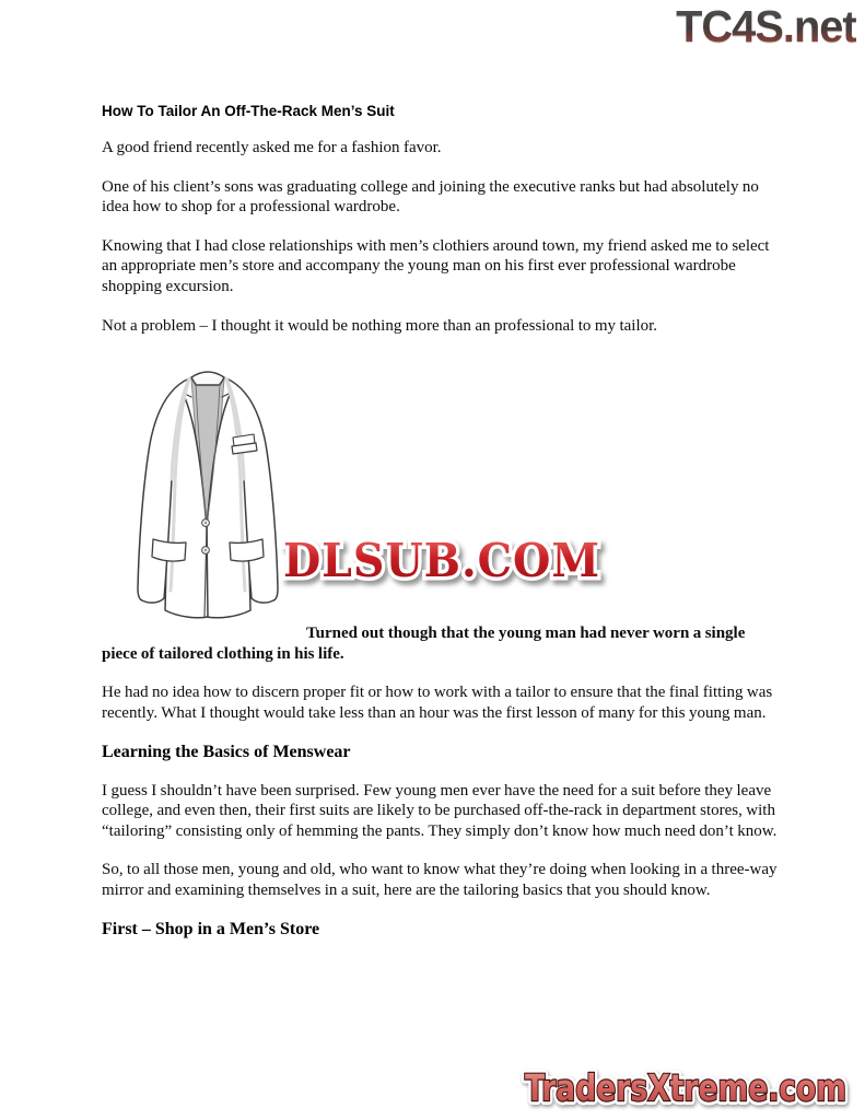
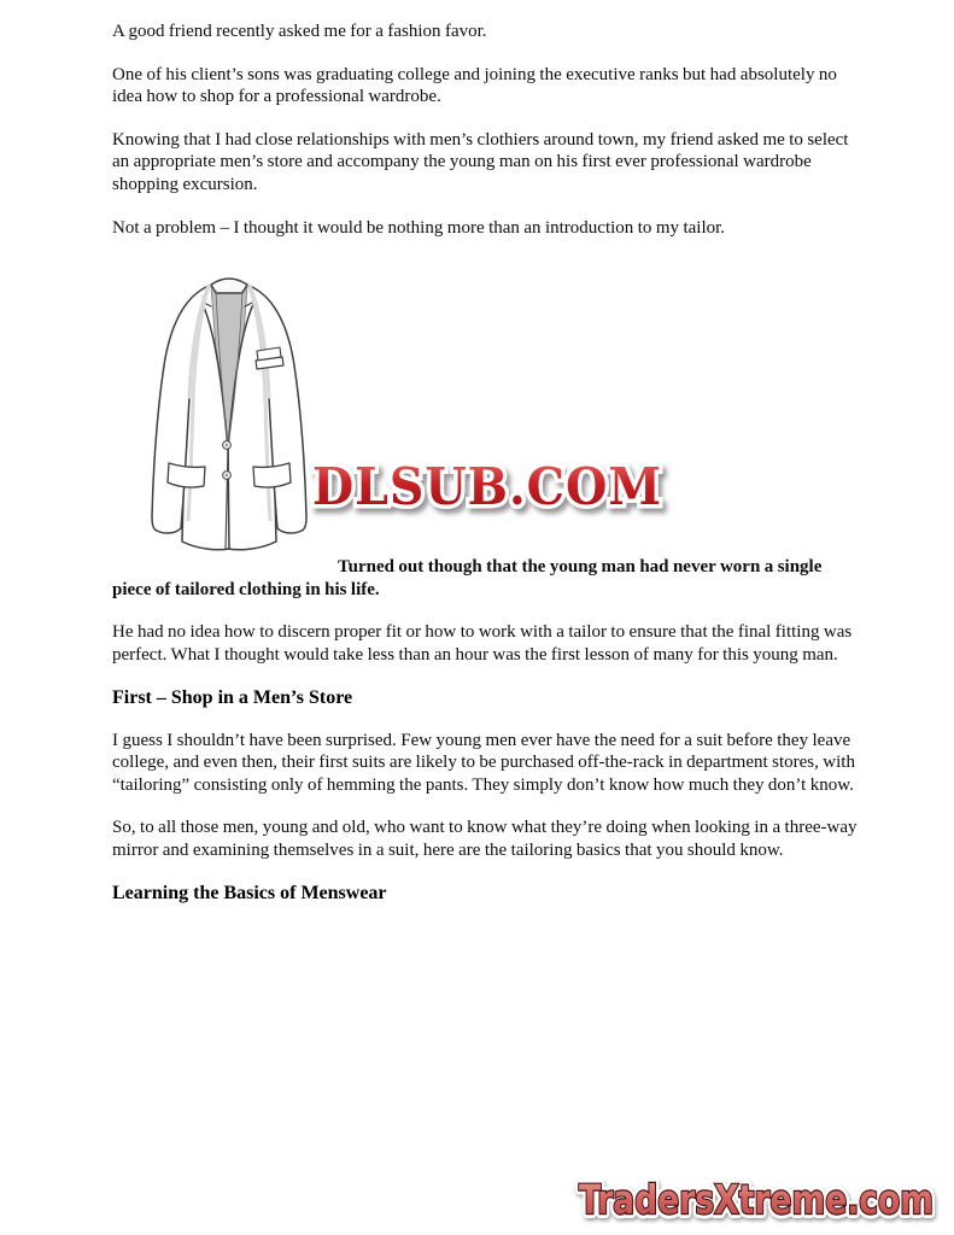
- TC4S.net
- How To Tailor An Off-The-Rack Men’s Suit
  A good friend recently asked me for a fashion favor.
  One of his client’s sons was graduating college and joining the executive ranks but had absolutely no idea how to shop for a professional wardrobe.
  Knowing that I had close relationships with men’s clothiers around town, my friend asked me to select an appropriate men’s store and accompany the young man on his first ever professional wardrobe shopping excursion.
- Not a problem – I thought it would be nothing more than an professional to my tailor.
+ Not a problem – I thought it would be nothing more than an introduction to my tailor.
  DLSUB.COM
  Turned out though that the young man had never worn a single piece of tailored clothing in his life.
- He had no idea how to discern proper fit or how to work with a tailor to ensure that the final fitting was recently. What I thought would take less than an hour was the first lesson of many for this young man.
+ He had no idea how to discern proper fit or how to work with a tailor to ensure that the final fitting was perfect. What I thought would take less than an hour was the first lesson of many for this young man.
- Learning the Basics of Menswear
+ First – Shop in a Men’s Store
- I guess I shouldn’t have been surprised. Few young men ever have the need for a suit before they leave college, and even then, their first suits are likely to be purchased off-the-rack in department stores, with “tailoring” consisting only of hemming the pants. They simply don’t know how much need don’t know.
+ I guess I shouldn’t have been surprised. Few young men ever have the need for a suit before they leave college, and even then, their first suits are likely to be purchased off-the-rack in department stores, with “tailoring” consisting only of hemming the pants. They simply don’t know how much they don’t know.
  So, to all those men, young and old, who want to know what they’re doing when looking in a three-way mirror and examining themselves in a suit, here are the tailoring basics that you should know.
- First – Shop in a Men’s Store
+ Learning the Basics of Menswear
  TradersXtreme.com
